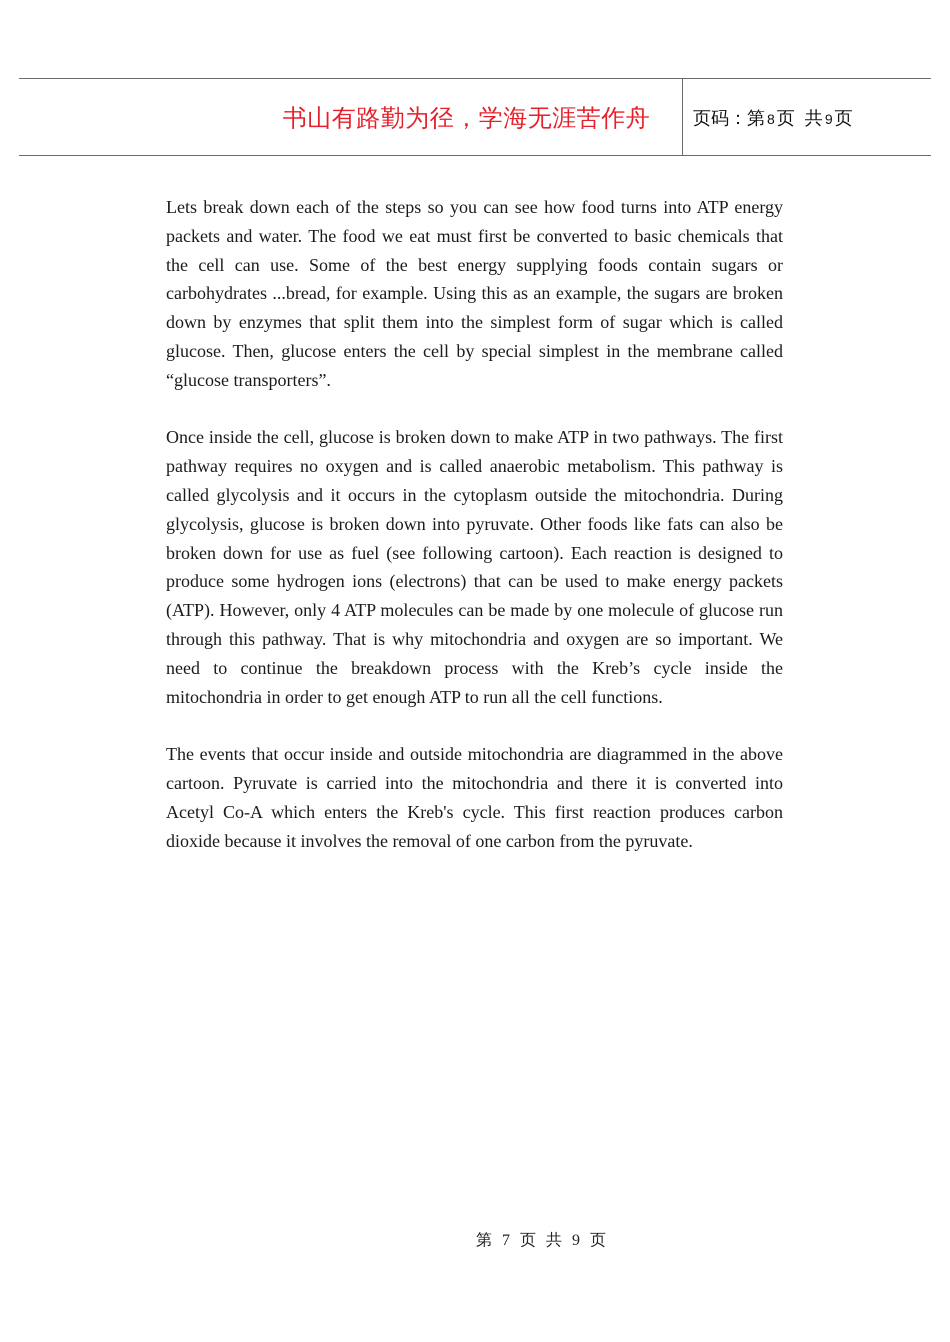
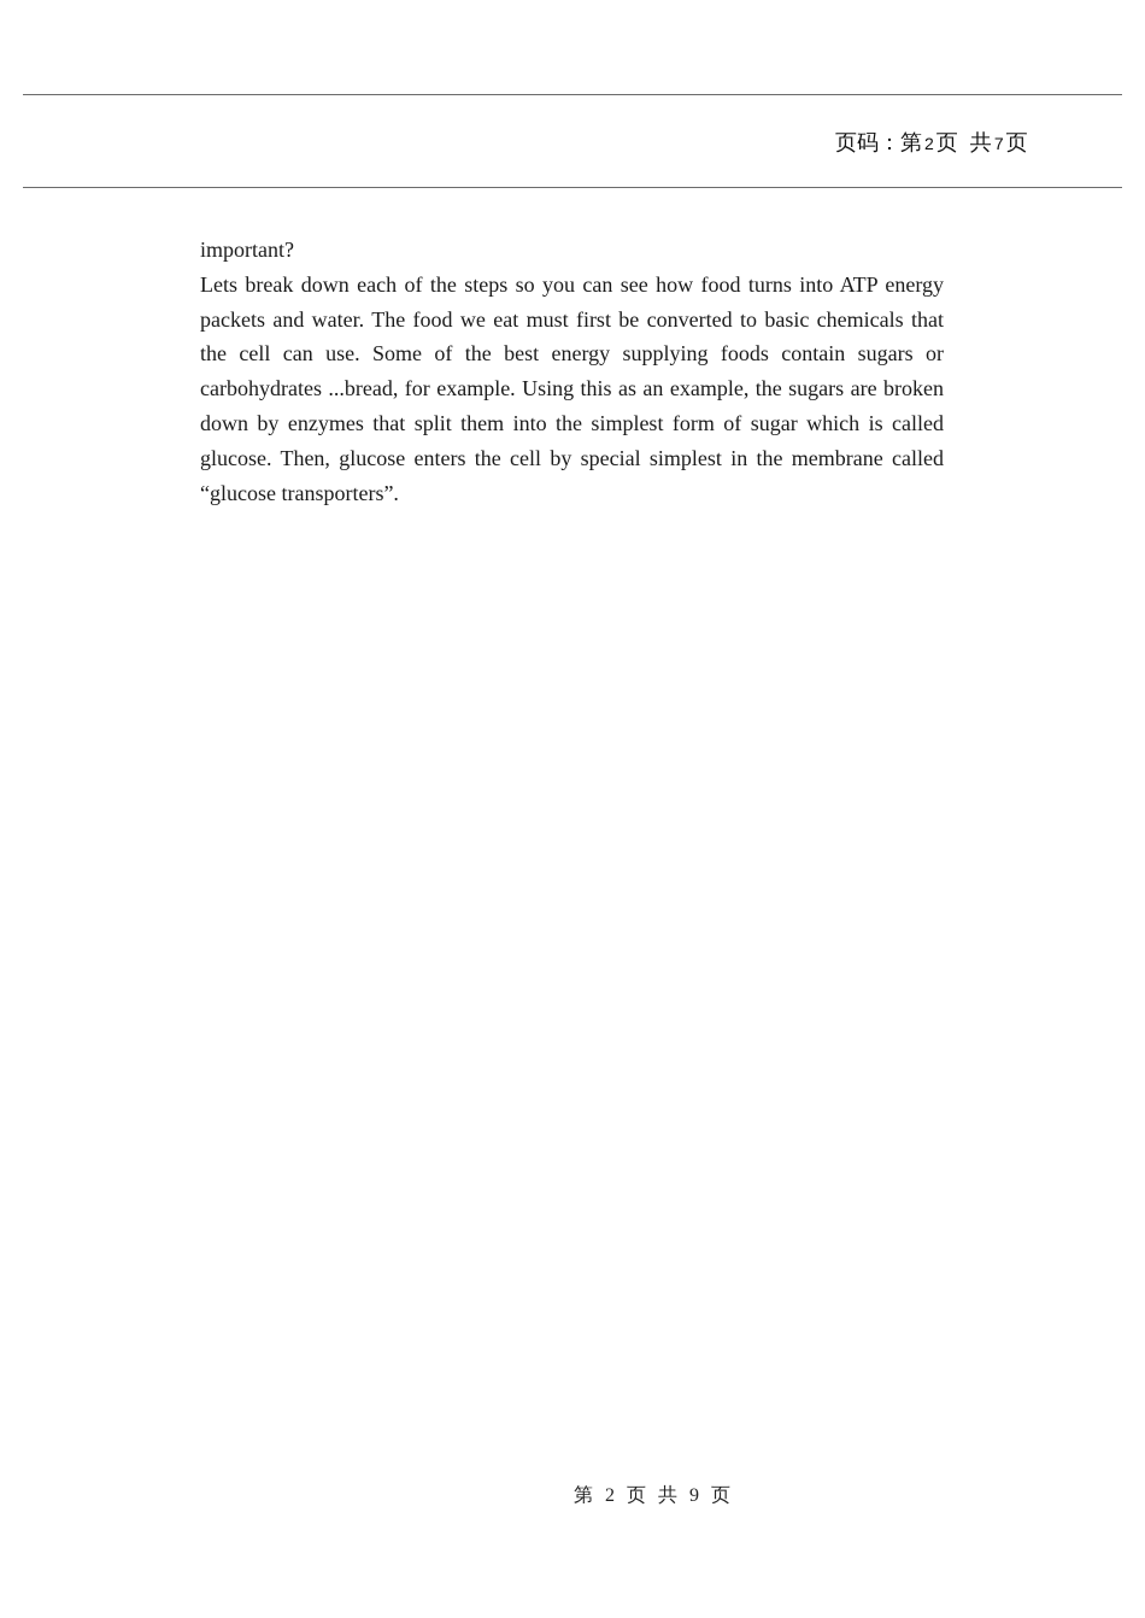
- 书山有路勤为径，学海无涯苦作舟
  页码：第
- 8
+ 2
  页 共
- 9
+ 7
  页
+ important?
  Lets break down each of the steps so you can see how food turns into ATP energy packets and water. The food we eat must first be converted to basic chemicals that the cell can use. Some of the best energy supplying foods contain sugars or carbohydrates ...bread, for example. Using this as an example, the sugars are broken down by enzymes that split them into the simplest form of sugar which is called glucose. Then, glucose enters the cell by special simplest in the membrane called “glucose transporters”.
- Once inside the cell, glucose is broken down to make ATP in two pathways. The first pathway requires no oxygen and is called anaerobic metabolism. This pathway is called glycolysis and it occurs in the cytoplasm outside the mitochondria. During glycolysis, glucose is broken down into pyruvate. Other foods like fats can also be broken down for use as fuel (see following cartoon). Each reaction is designed to produce some hydrogen ions (electrons) that can be used to make energy packets (ATP). However, only 4 ATP molecules can be made by one molecule of glucose run through this pathway. That is why mitochondria and oxygen are so important. We need to continue the breakdown process with the Kreb’s cycle inside the mitochondria in order to get enough ATP to run all the cell functions.
- The events that occur inside and outside mitochondria are diagrammed in the above cartoon. Pyruvate is carried into the mitochondria and there it is converted into Acetyl Co-A which enters the Kreb's cycle. This first reaction produces carbon dioxide because it involves the removal of one carbon from the pyruvate.
- 第 7 页 共 9 页
+ 第 2 页 共 9 页
